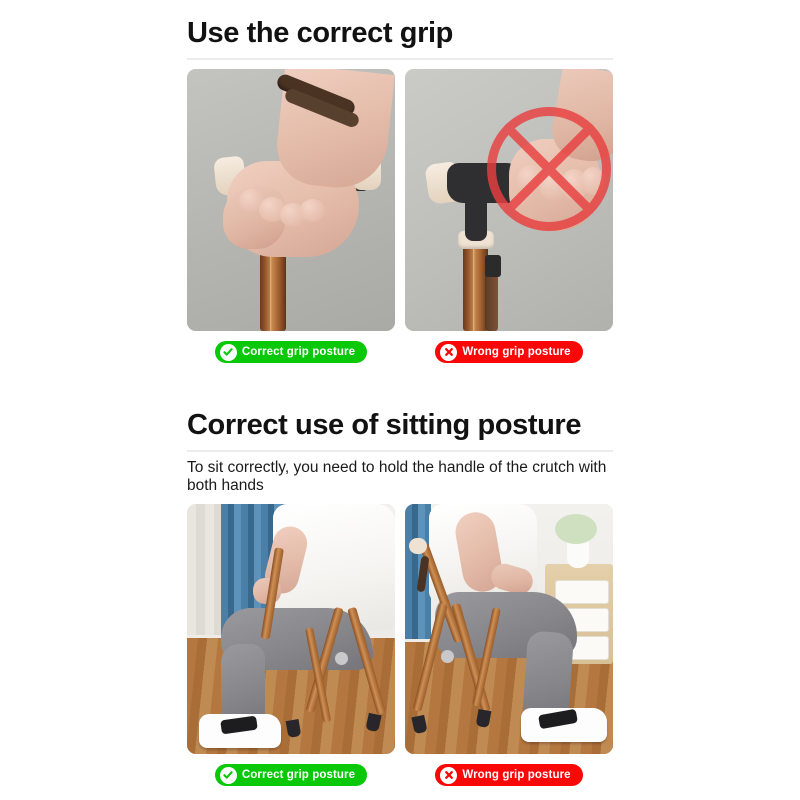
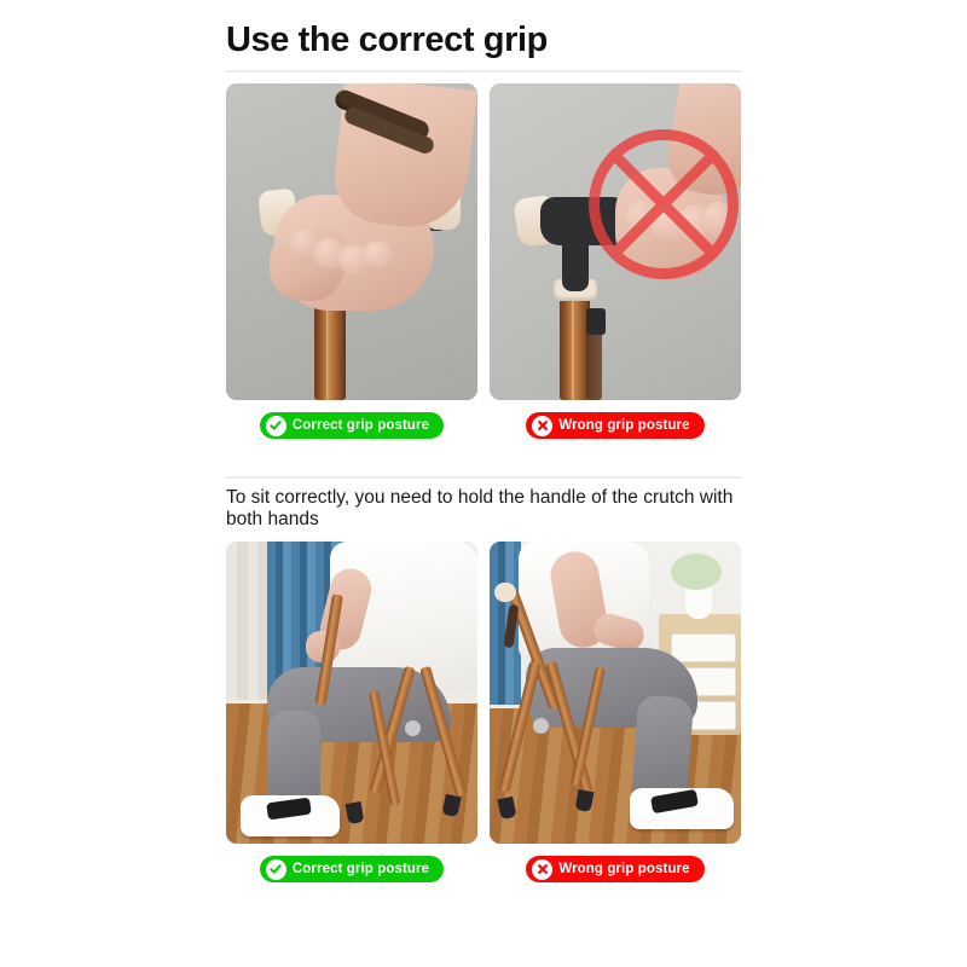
  Use the correct grip
  Correct grip posture
  Wrong grip posture
- Correct use of sitting posture
  To sit correctly, you need to hold the handle of the crutch with both hands
  Correct grip posture
  Wrong grip posture
